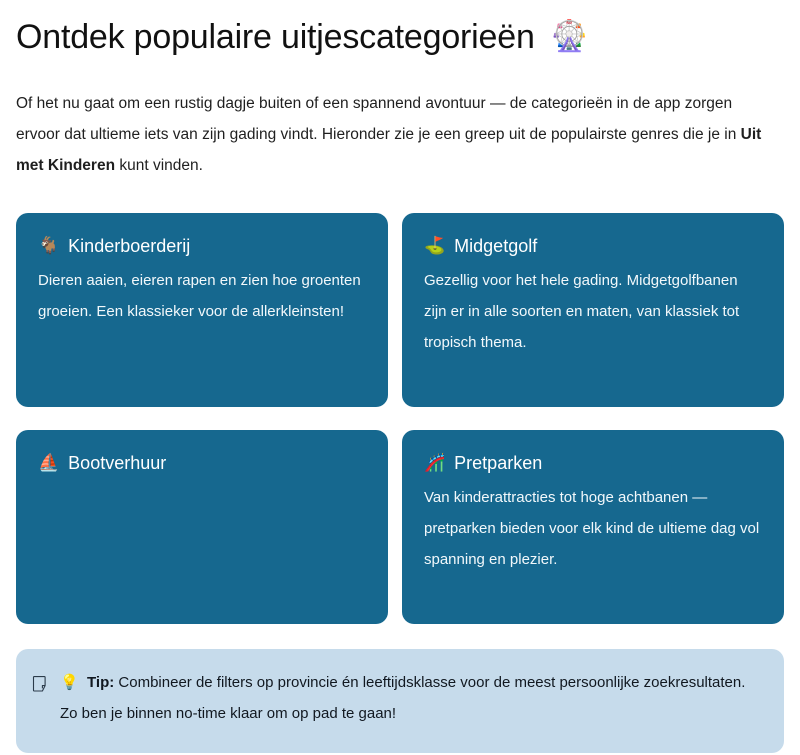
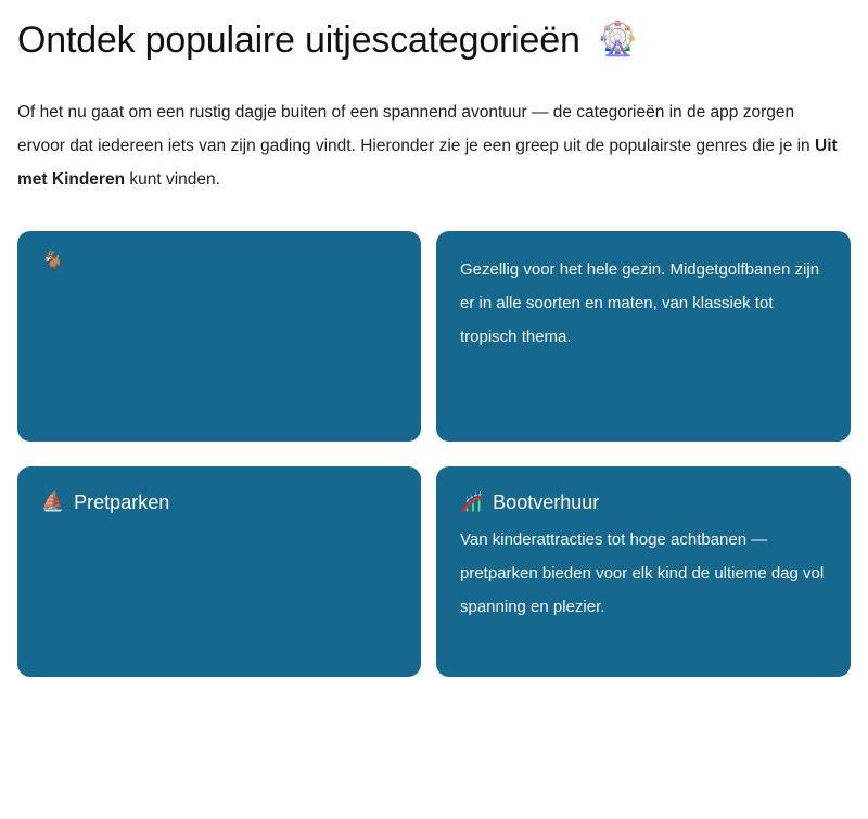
  Ontdek populaire uitjescategorieën
  🎡
- Of het nu gaat om een rustig dagje buiten of een spannend avontuur — de categorieën in de app zorgen ervoor dat ultieme iets van zijn gading vindt. Hieronder zie je een greep uit de populairste genres die je in Uit met Kinderen kunt vinden.
+ Of het nu gaat om een rustig dagje buiten of een spannend avontuur — de categorieën in de app zorgen ervoor dat iedereen iets van zijn gading vindt. Hieronder zie je een greep uit de populairste genres die je in Uit met Kinderen kunt vinden.
  🐐
- Kinderboerderij
- Dieren aaien, eieren rapen en zien hoe groenten groeien. Een klassieker voor de allerkleinsten!
- ⛳
- Midgetgolf
- Gezellig voor het hele gading. Midgetgolfbanen zijn er in alle soorten en maten, van klassiek tot tropisch thema.
+ Gezellig voor het hele gezin. Midgetgolfbanen zijn er in alle soorten en maten, van klassiek tot tropisch thema.
  ⛵
- Bootverhuur
+ Pretparken
  🎢
- Pretparken
+ Bootverhuur
  Van kinderattracties tot hoge achtbanen — pretparken bieden voor elk kind de ultieme dag vol spanning en plezier.
- 💡 Tip: Combineer de filters op provincie én leeftijdsklasse voor de meest persoonlijke zoekresultaten. Zo ben je binnen no-time klaar om op pad te gaan!
